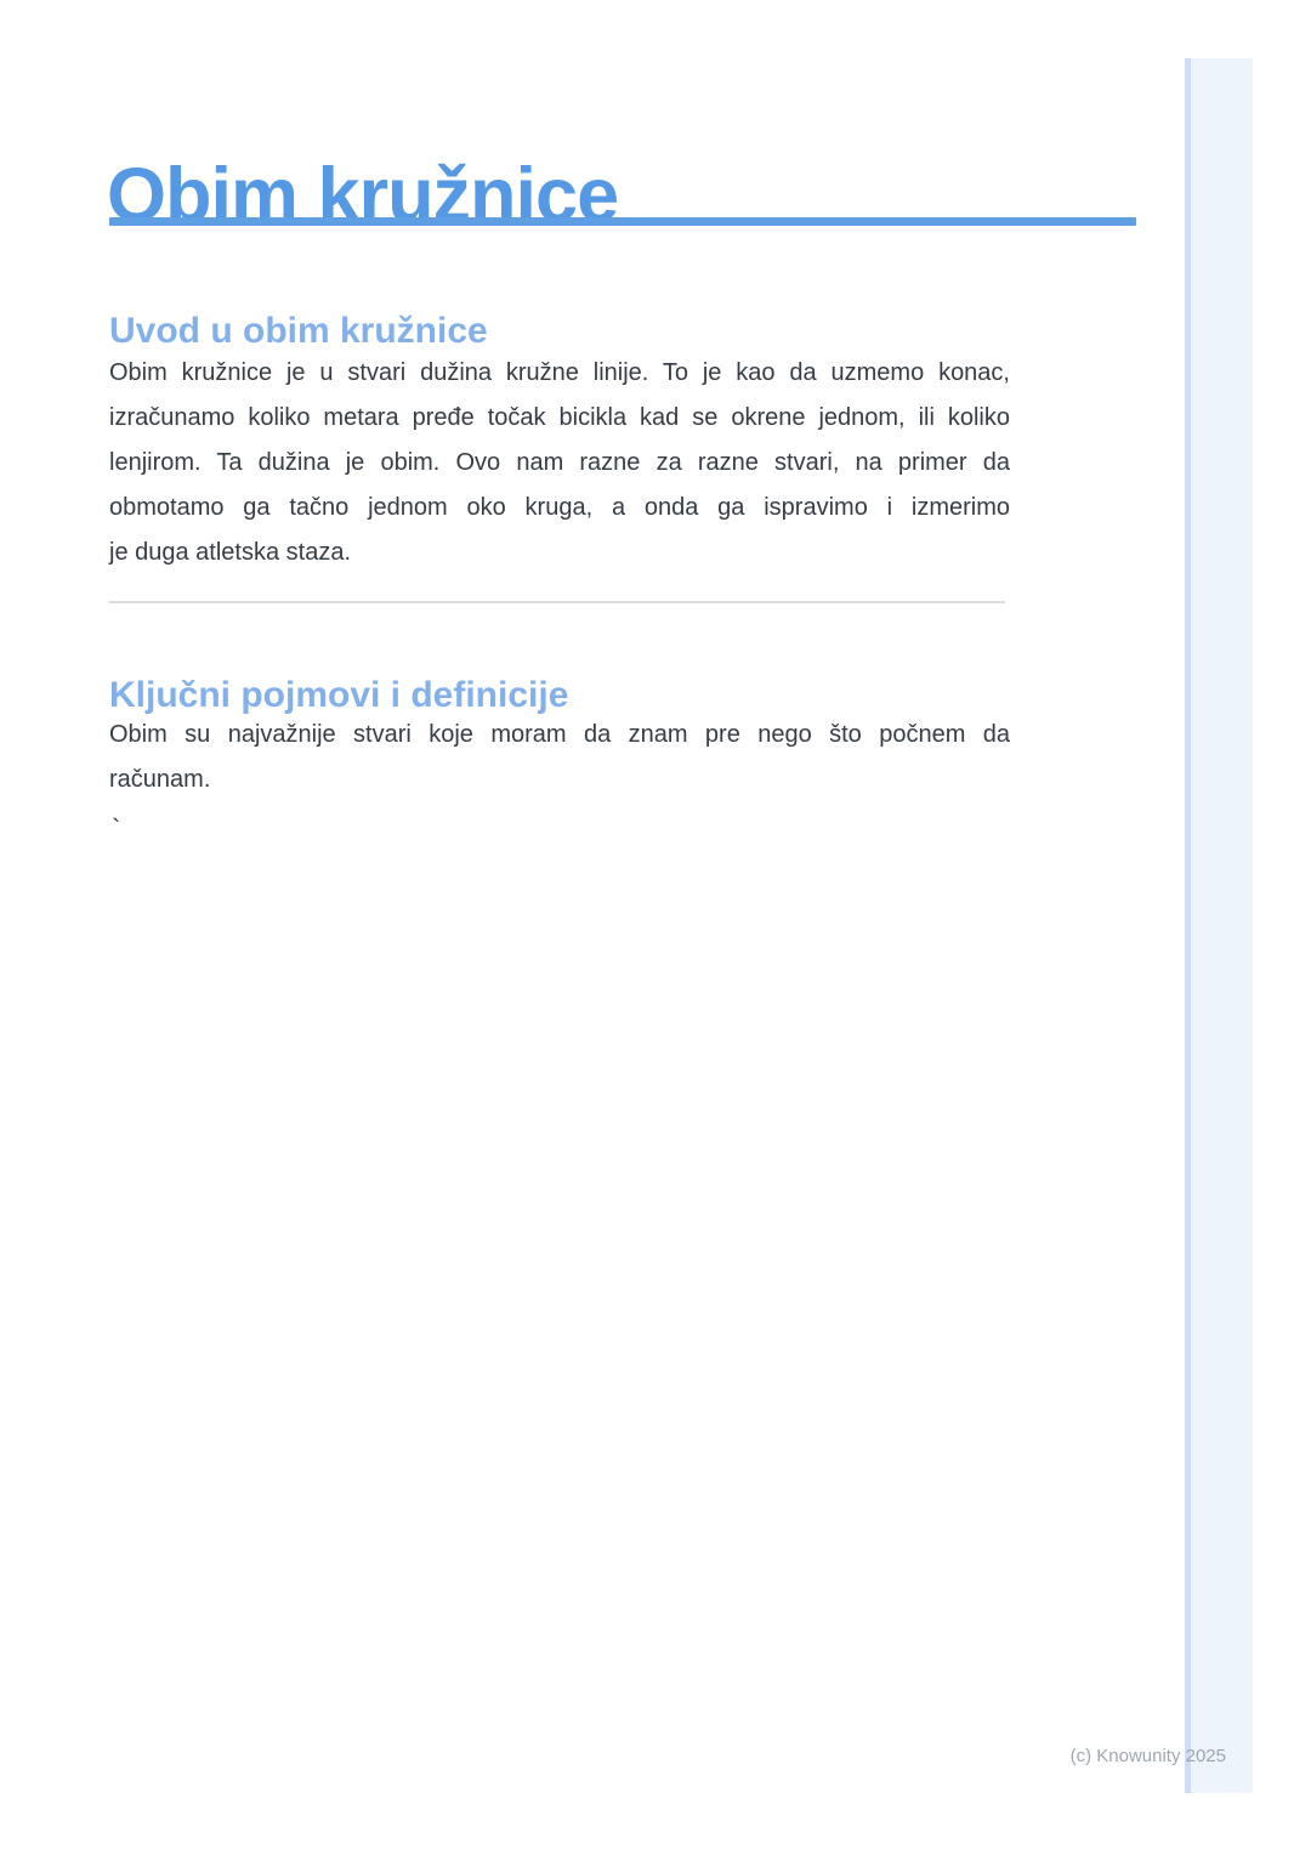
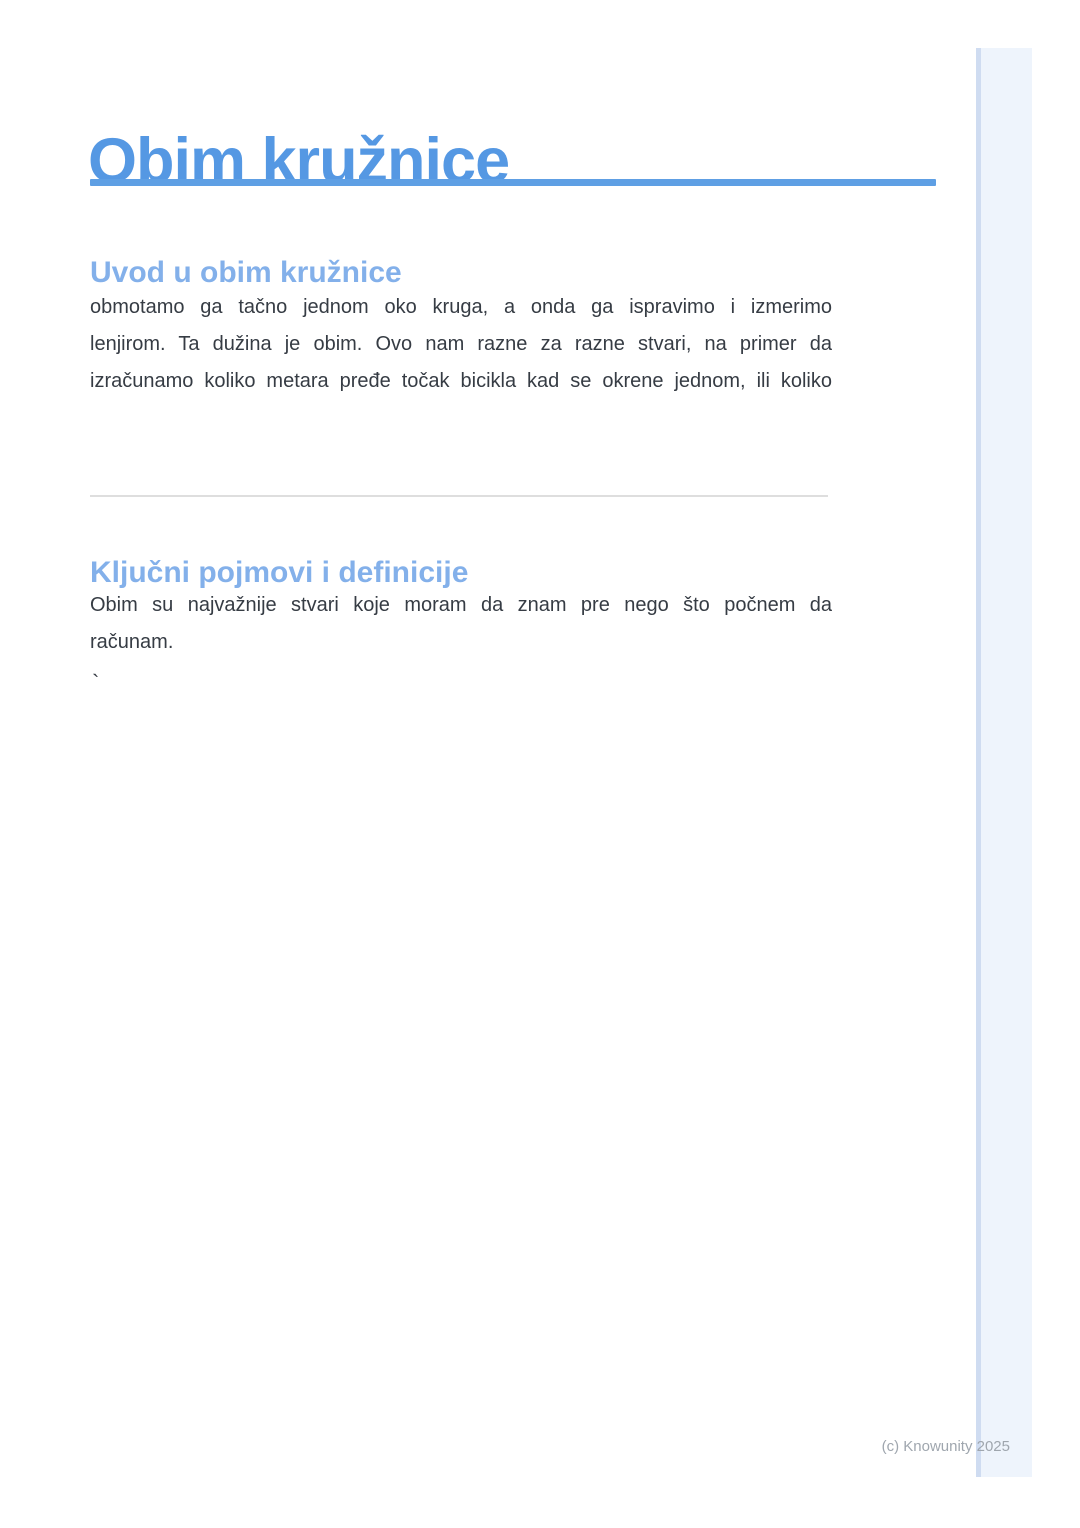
  Obim kružnice
  Uvod u obim kružnice
- Obim kružnice je u stvari dužina kružne linije. To je kao da uzmemo konac,
- izračunamo koliko metara pređe točak bicikla kad se okrene jednom, ili koliko
+ obmotamo ga tačno jednom oko kruga, a onda ga ispravimo i izmerimo
  lenjirom. Ta dužina je obim. Ovo nam razne za razne stvari, na primer da
- obmotamo ga tačno jednom oko kruga, a onda ga ispravimo i izmerimo
+ izračunamo koliko metara pređe točak bicikla kad se okrene jednom, ili koliko
- je duga atletska staza.
  Ključni pojmovi i definicije
  Obim su najvažnije stvari koje moram da znam pre nego što počnem da
  računam.
  `
  (c) Knowunity 2025
